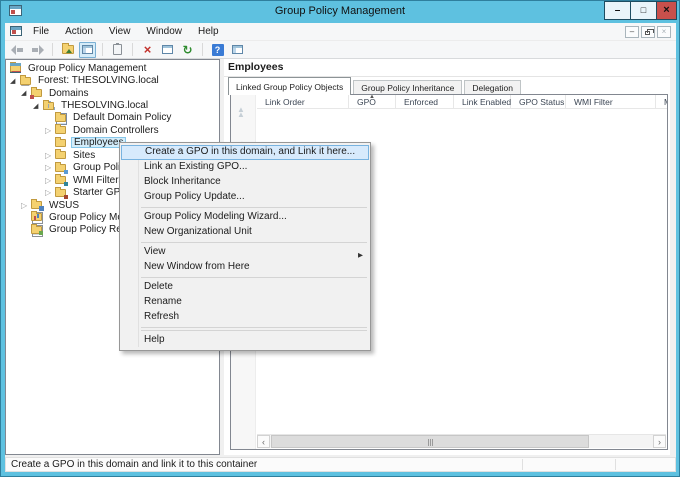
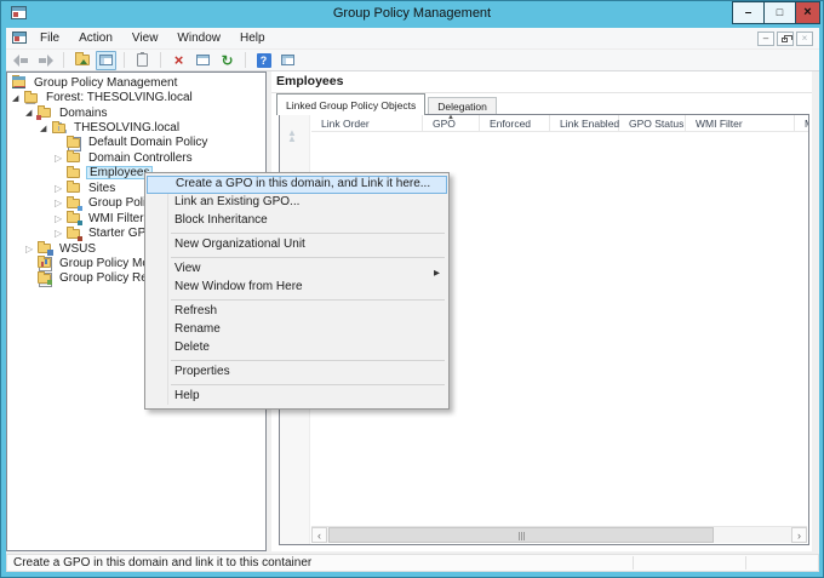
  Group Policy Management
  –
  □
  ×
  File
  Action
  View
  Window
  Help
  –
  ×
  ×
  ↻
  ?
  Group Policy Management
  Forest: THESOLVING.local
  Domains
  THESOLVING.local
  Default Domain Policy
  Domain Controllers
  Employee
  Sites
  WMI Filter
  Starter GP
  WSUS
  Employees
  Linked Group Policy Objects
- Group Policy Inheritance
  Delegation
  ▲
  ▲
  Link Order
  GPO
  Enforced
  Link Enabled
  GPO Status
  WMI Filter
  ‹
  ›
  Create a GPO in this domain, and Link it here...
  Link an Existing GPO...
  Block Inheritance
- Group Policy Update...
- Group Policy Modeling Wizard...
  New Organizational Unit
  View
  New Window from Here
- Delete
+ Refresh
  Rename
- Refresh
+ Delete
+ Properties
  Help
  Create a GPO in this domain and link it to this container
